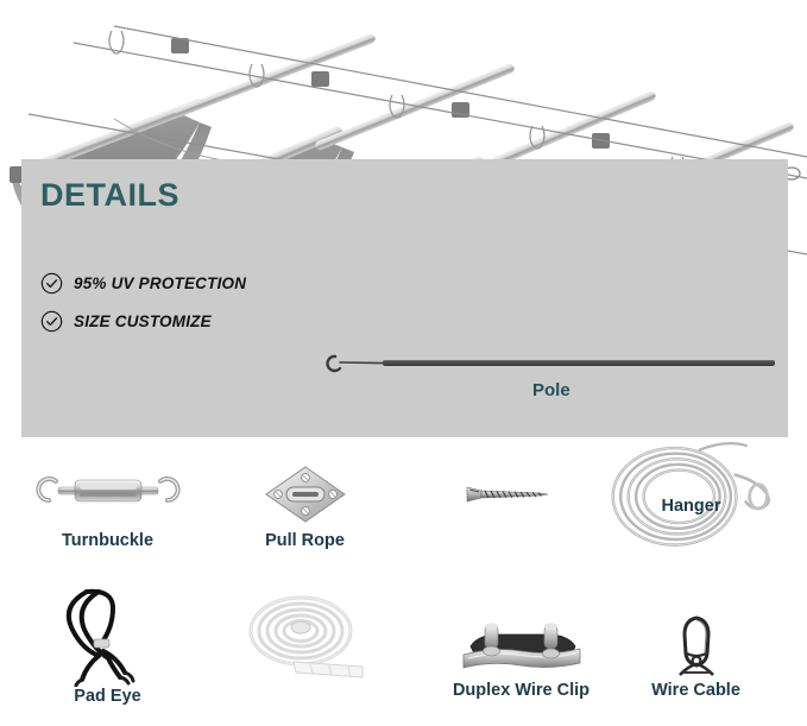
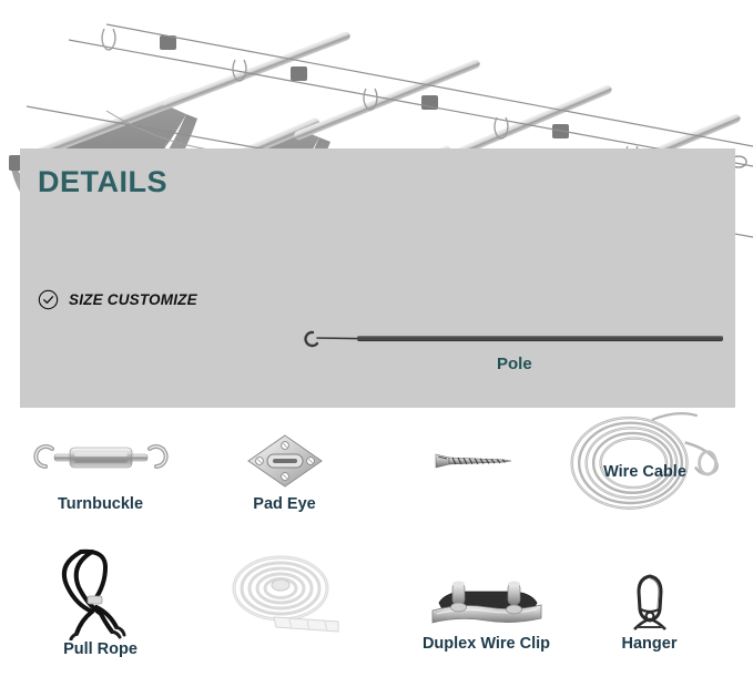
  DETAILS
- 95% UV PROTECTION
  SIZE CUSTOMIZE
  Pole
  Turnbuckle
- Pull Rope
+ Pad Eye
- Hanger
+ Wire Cable
- Pad Eye
+ Pull Rope
  Duplex Wire Clip
- Wire Cable
+ Hanger
